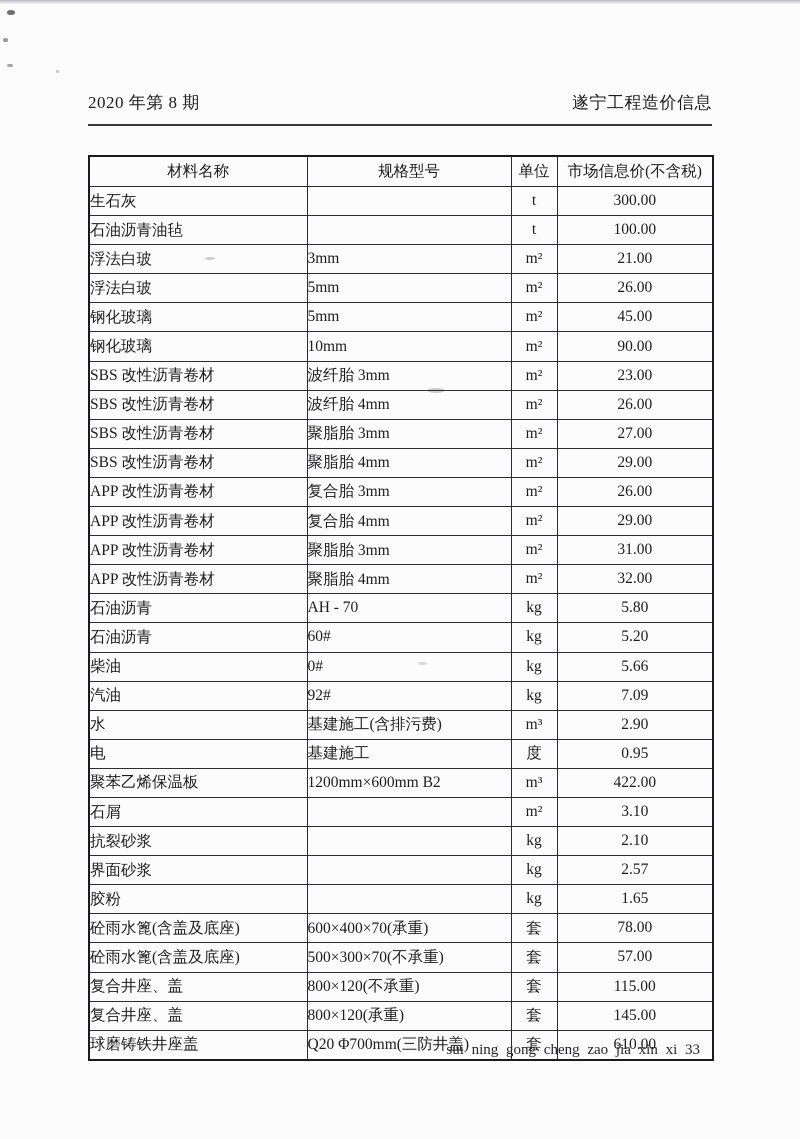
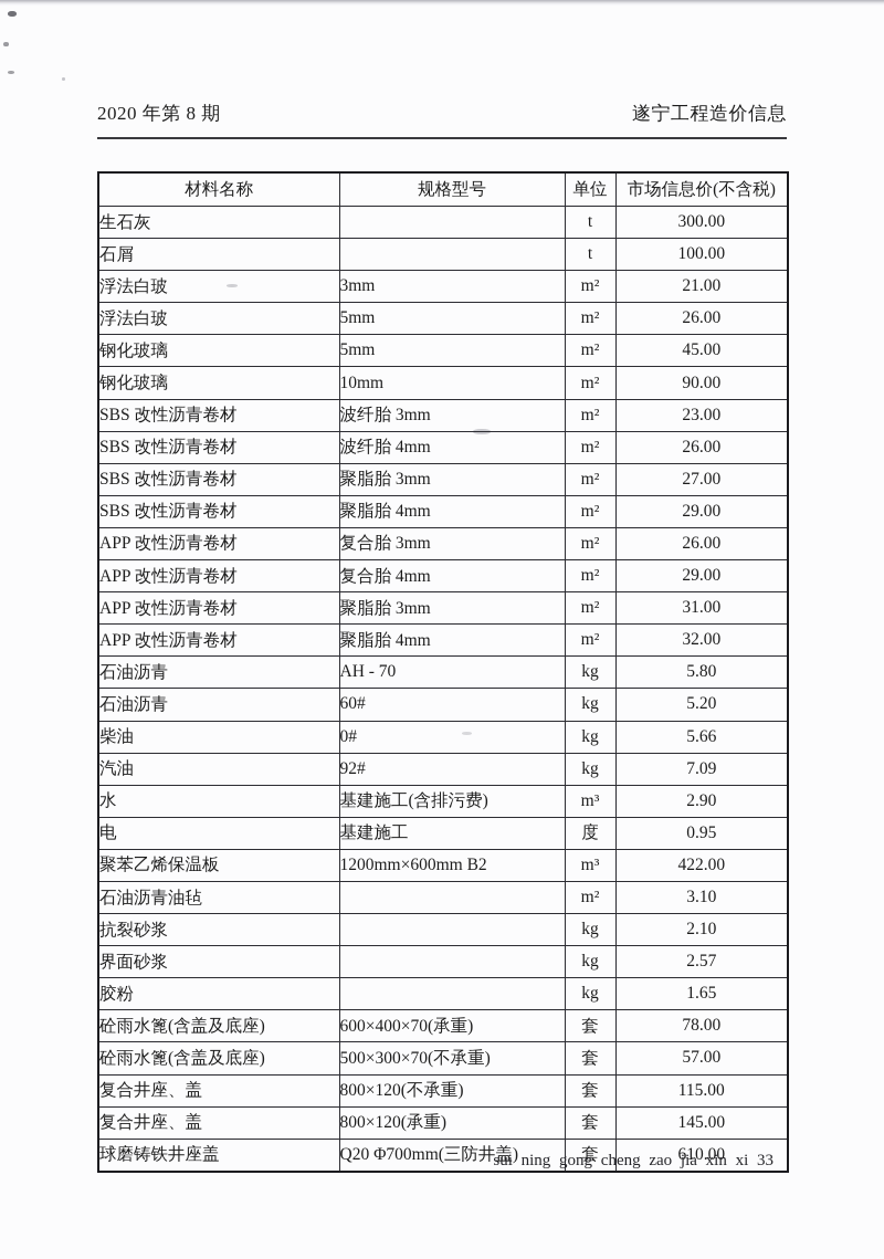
  2020 年第 8 期
  遂宁工程造价信息
  材料名称	规格型号	单位	市场信息价(不含税)
  生石灰		t	300.00
- 石油沥青油毡		t	100.00
+ 石屑		t	100.00
  浮法白玻	3mm	m²	21.00
  浮法白玻	5mm	m²	26.00
  钢化玻璃	5mm	m²	45.00
  钢化玻璃	10mm	m²	90.00
  SBS 改性沥青卷材	波纤胎 3mm	m²	23.00
  SBS 改性沥青卷材	波纤胎 4mm	m²	26.00
  SBS 改性沥青卷材	聚脂胎 3mm	m²	27.00
  SBS 改性沥青卷材	聚脂胎 4mm	m²	29.00
  APP 改性沥青卷材	复合胎 3mm	m²	26.00
  APP 改性沥青卷材	复合胎 4mm	m²	29.00
  APP 改性沥青卷材	聚脂胎 3mm	m²	31.00
  APP 改性沥青卷材	聚脂胎 4mm	m²	32.00
  石油沥青	AH - 70	kg	5.80
  石油沥青	60#	kg	5.20
  柴油	0#	kg	5.66
  汽油	92#	kg	7.09
  水	基建施工(含排污费)	m³	2.90
  电	基建施工	度	0.95
  聚苯乙烯保温板	1200mm×600mm B2	m³	422.00
- 石屑		m²	3.10
+ 石油沥青油毡		m²	3.10
  抗裂砂浆		kg	2.10
  界面砂浆		kg	2.57
  胶粉		kg	1.65
  砼雨水篦(含盖及底座)	600×400×70(承重)	套	78.00
  砼雨水篦(含盖及底座)	500×300×70(不承重)	套	57.00
  复合井座、盖	800×120(不承重)	套	115.00
  复合井座、盖	800×120(承重)	套	145.00
  球磨铸铁井座盖	Q20 Φ700mm(三防井盖)	套	610.00
  sui ning gong cheng zao jia xin xi 33
